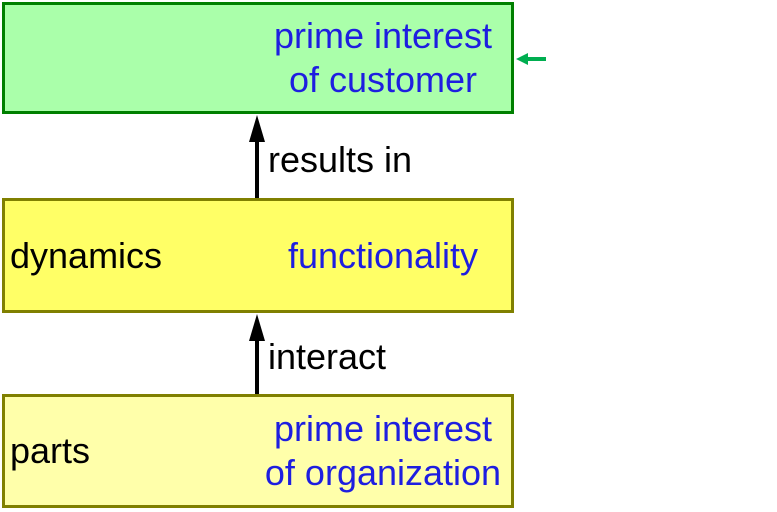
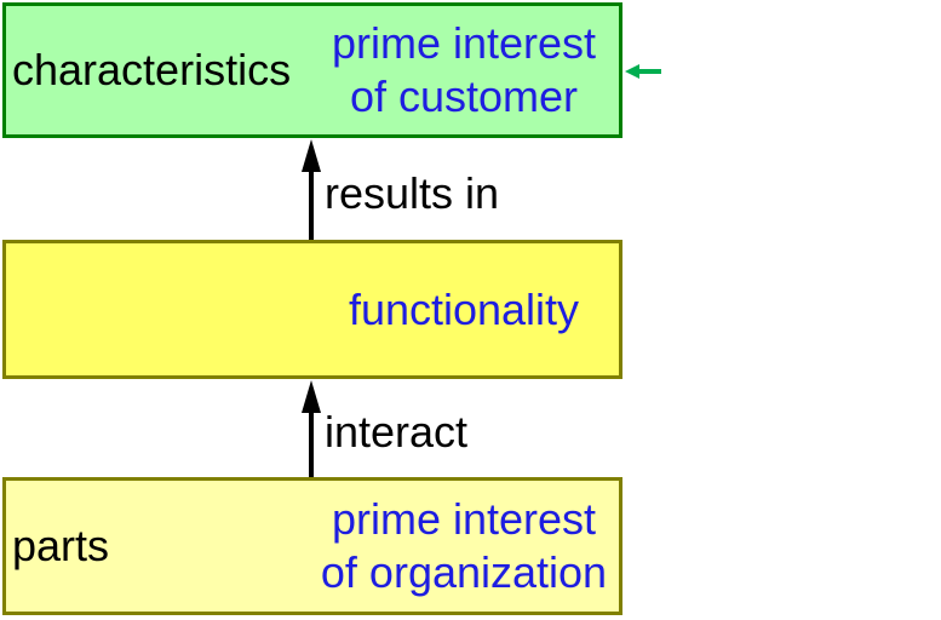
+ characteristics
  prime interest
  of customer
  results in
- dynamics
  functionality
  interact
  parts
  prime interest
  of organization
